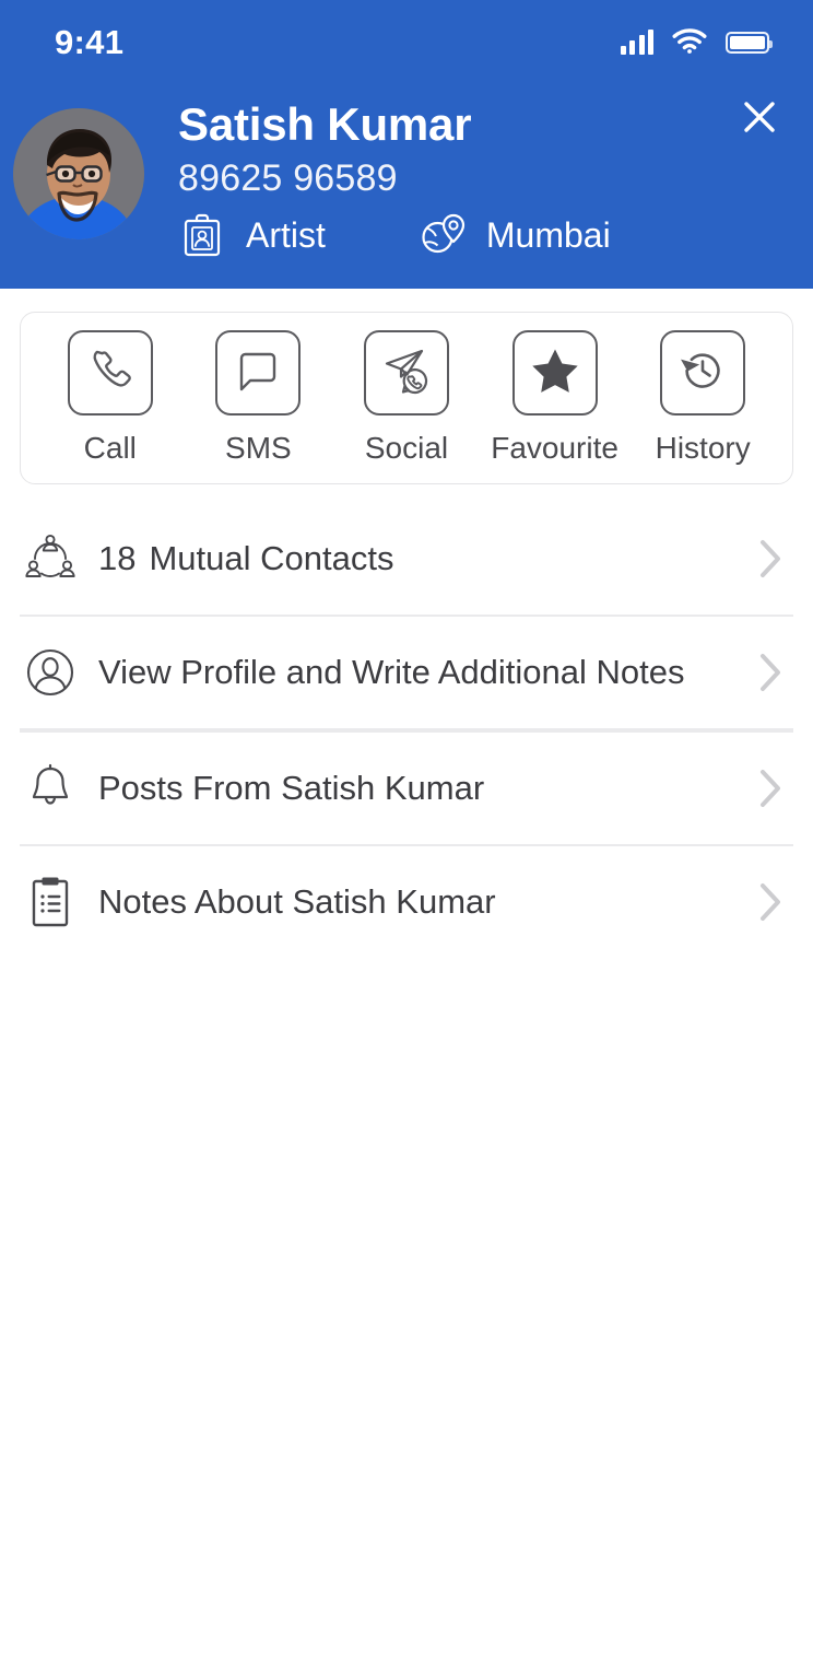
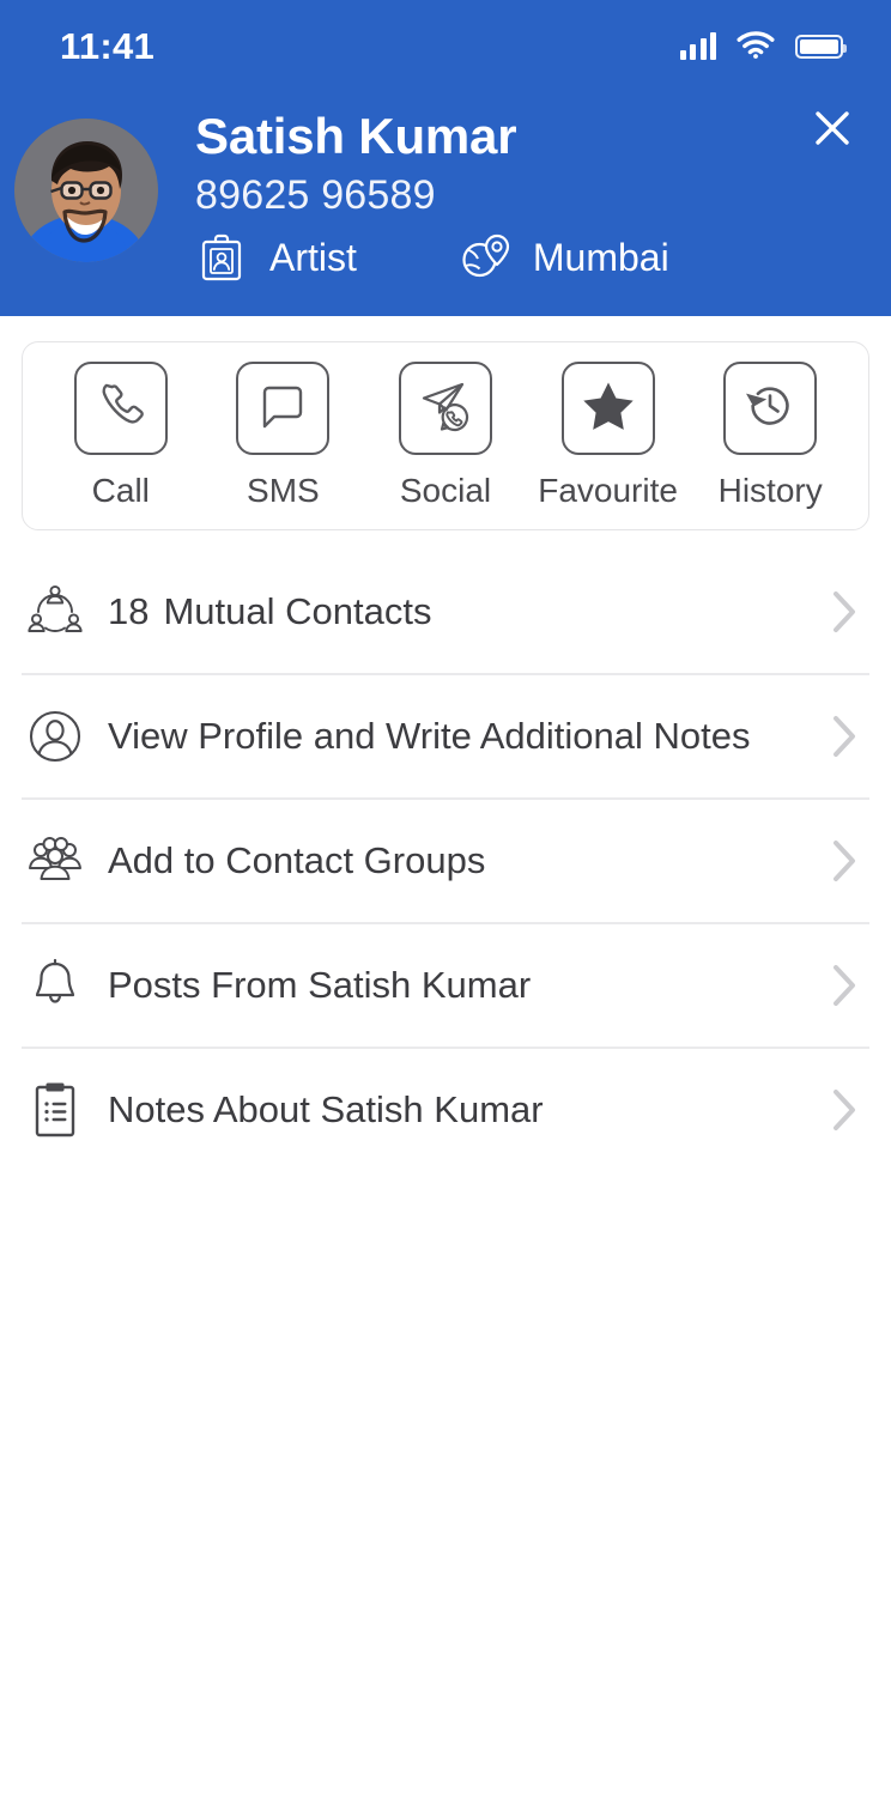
- 9:41
+ 11:41
  Satish Kumar
  89625 96589
  Artist
  Mumbai
  Call
  SMS
  Social
  Favourite
  History
  18 Mutual Contacts
  View Profile and Write Additional Notes
+ Add to Contact Groups
  Posts From Satish Kumar
  Notes About Satish Kumar
